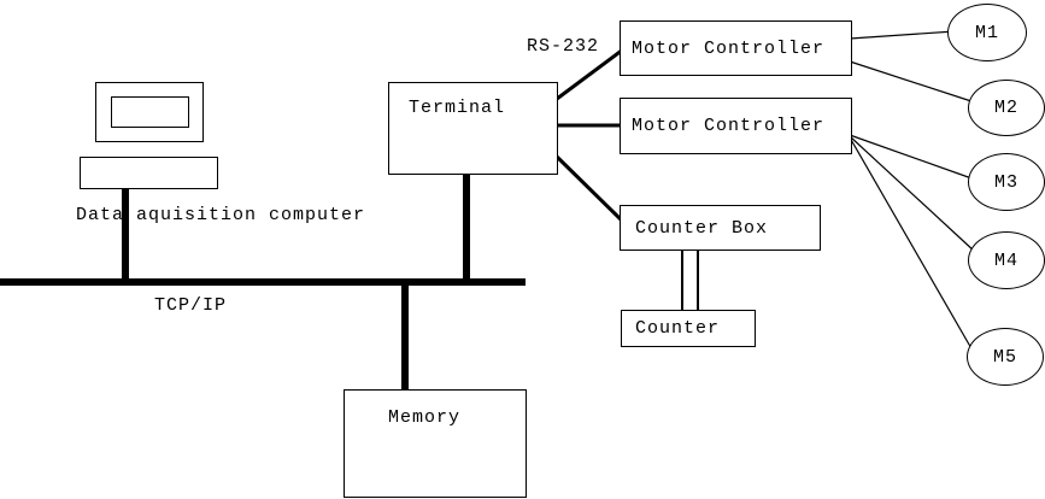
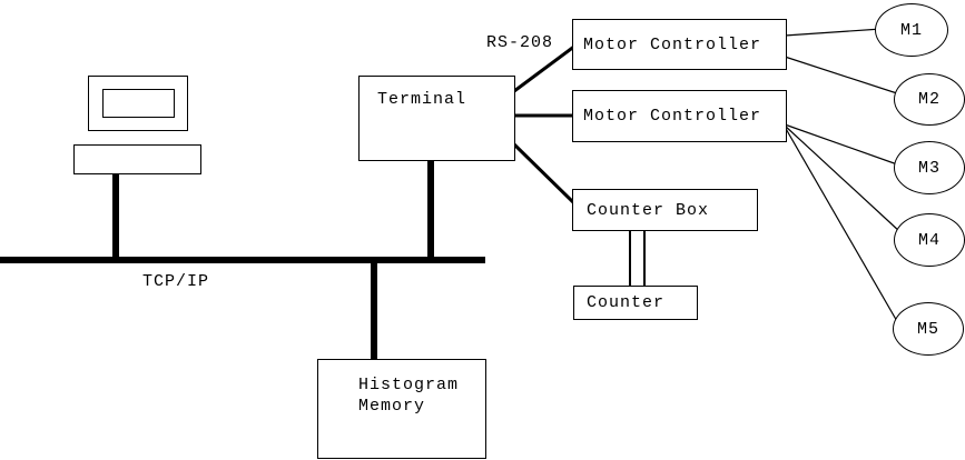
- Data aquisition computer
  TCP/IP
- RS-232
+ RS-208
  Terminal
  Motor Controller
  Motor Controller
  Counter Box
  Counter
+ Histogram
  Memory
  M1
  M2
  M3
  M4
  M5
